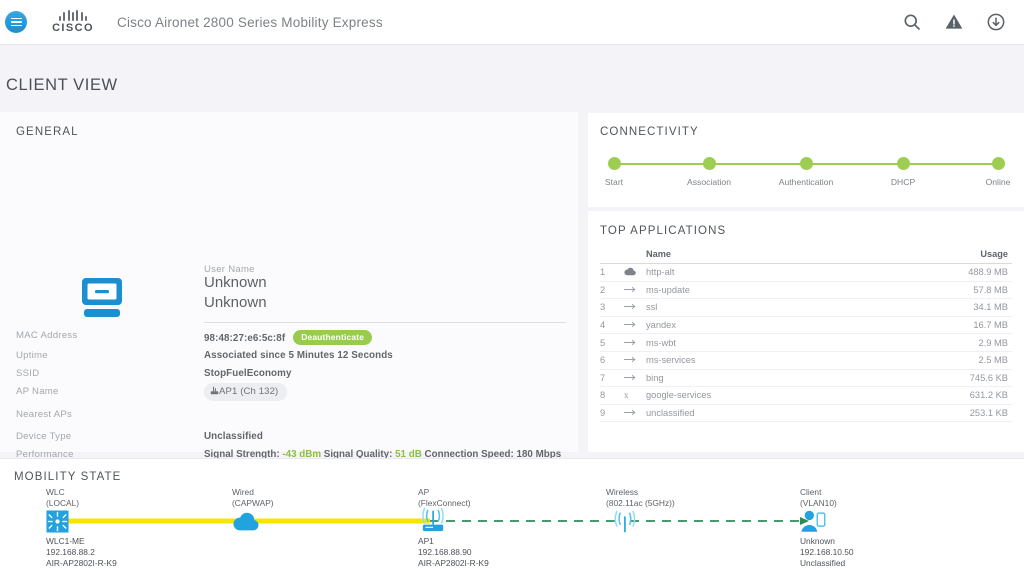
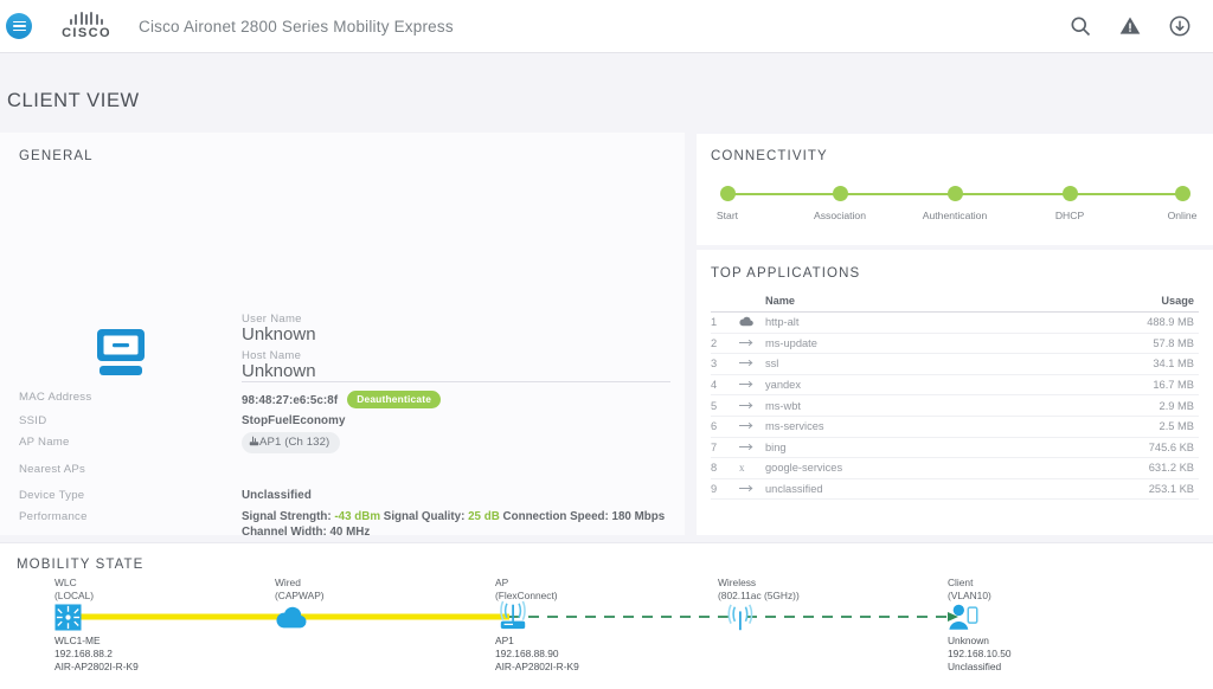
  CISCO
  Cisco Aironet 2800 Series Mobility Express
  CLIENT VIEW
  GENERAL
  User Name
  Unknown
+ Host Name
  Unknown
  MAC Address
  98:48:27:e6:5c:8f Deauthenticate
- Uptime
- Associated since 5 Minutes 12 Seconds
  SSID
  StopFuelEconomy
  AP Name
  AP1 (Ch 132)
  Nearest APs
  Device Type
  Unclassified
  Performance
- Signal Strength: -43 dBm Signal Quality: 51 dB Connection Speed: 180 Mbps
+ Signal Strength: -43 dBm Signal Quality: 25 dB Connection Speed: 180 Mbps Channel Width: 40 MHz
  CONNECTIVITY
  Start
  Association
  Authentication
  DHCP
  Online
  TOP APPLICATIONS
  Name
  Usage
  1
  http-alt
  488.9 MB
  2
  ms-update
  57.8 MB
  3
  ssl
  34.1 MB
  4
  yandex
  16.7 MB
  5
  ms-wbt
  2.9 MB
  6
  ms-services
  2.5 MB
  7
  bing
  745.6 KB
  8
  x
  google-services
  631.2 KB
  9
  unclassified
  253.1 KB
  MOBILITY STATE
  WLC
  (LOCAL)
  WLC1-ME
  192.168.88.2
  AIR-AP2802I-R-K9
  Wired
  (CAPWAP)
  AP
  (FlexConnect)
  AP1
  192.168.88.90
  AIR-AP2802I-R-K9
  Wireless
  (802.11ac (5GHz))
  Client
  (VLAN10)
  Unknown
  192.168.10.50
  Unclassified
